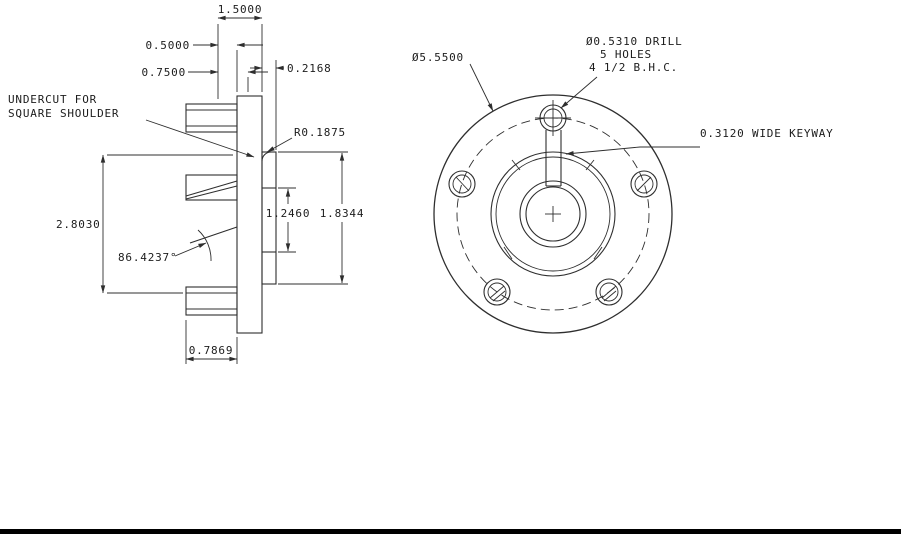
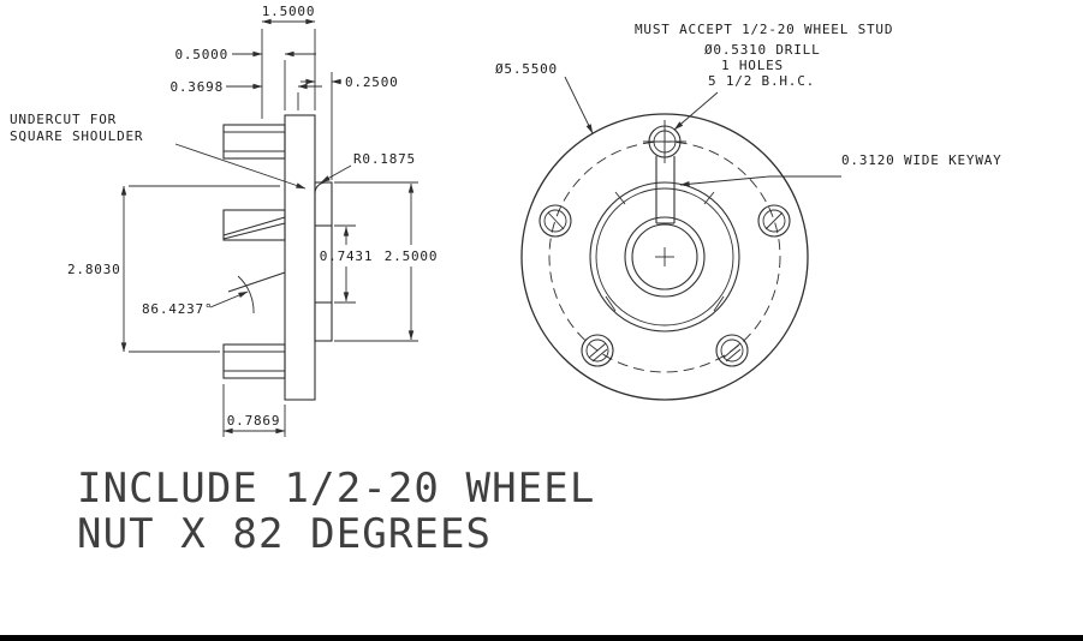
  1.5000
  0.5000
- 0.7500
+ 0.3698
- 0.2168
+ 0.2500
  UNDERCUT FOR
  SQUARE SHOULDER
  R0.1875
  2.8030
- 1.2460
+ 0.7431
- 1.8344
+ 2.5000
  86.4237°
  0.7869
  Ø5.5500
+ MUST ACCEPT 1/2-20 WHEEL STUD
  Ø0.5310 DRILL
- 5 HOLES
+ 1 HOLES
- 4 1/2 B.H.C.
+ 5 1/2 B.H.C.
  0.3120 WIDE KEYWAY
+ INCLUDE 1/2-20 WHEEL
+ NUT X 82 DEGREES
